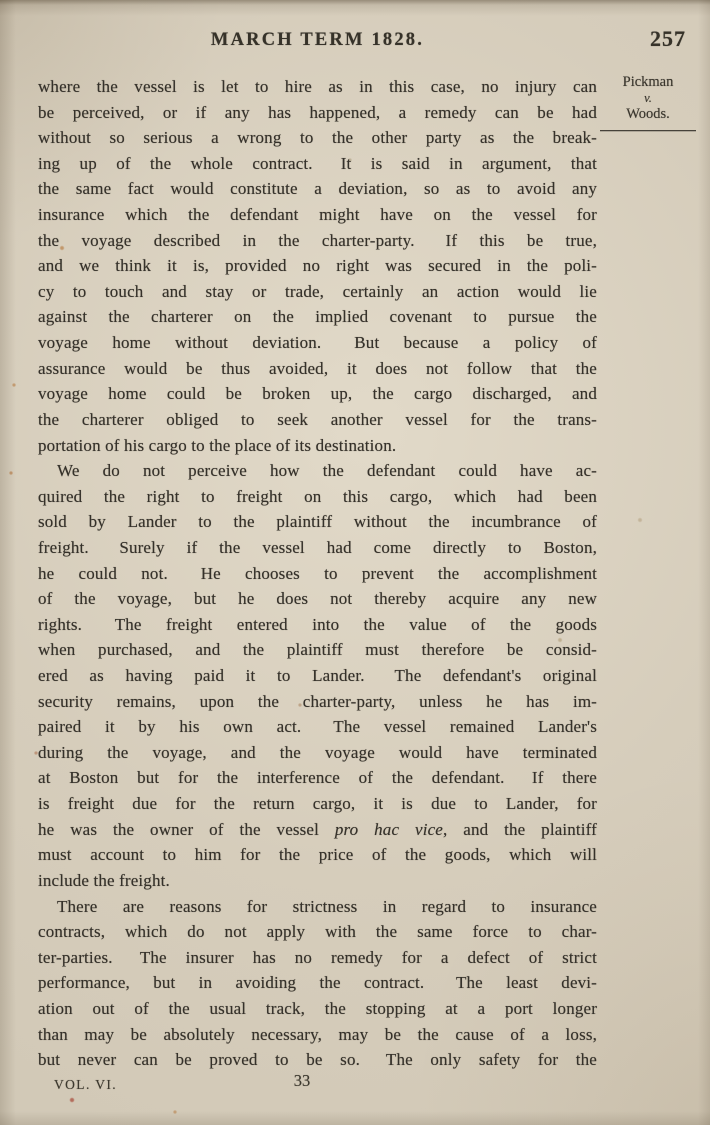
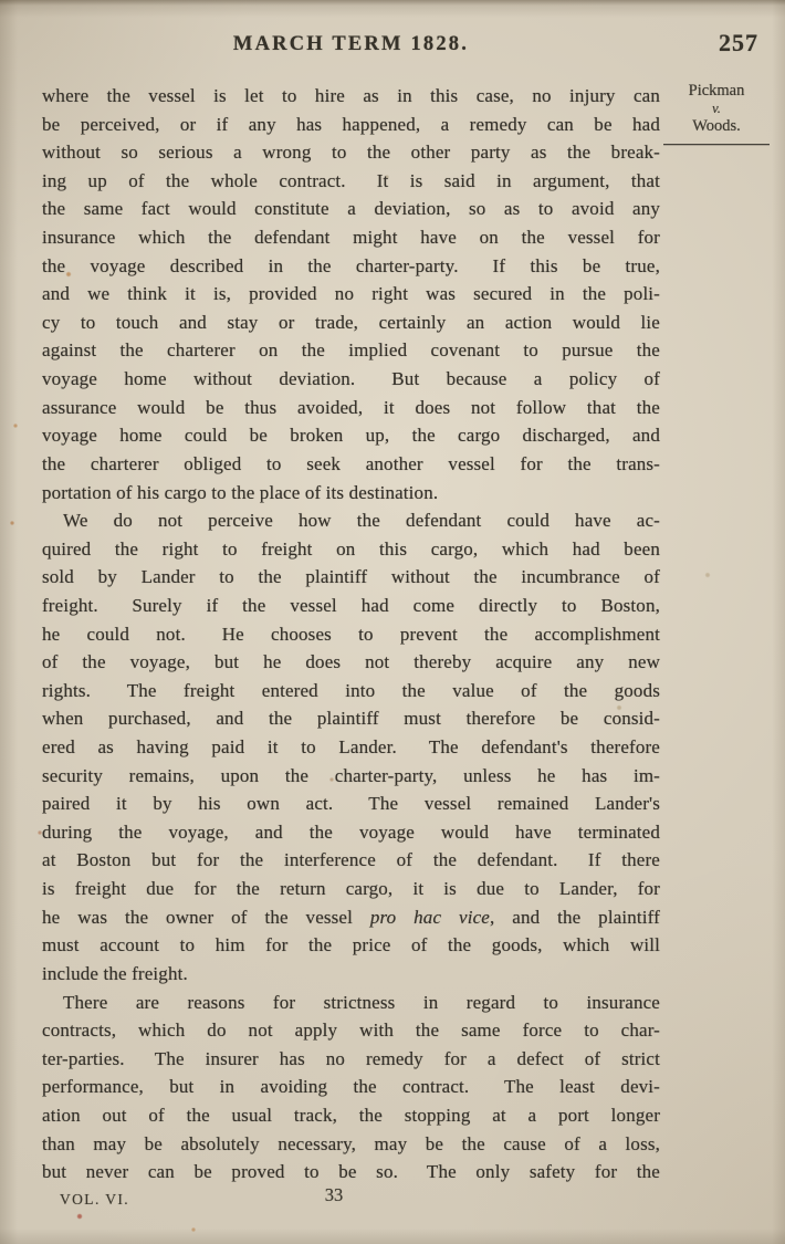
  MARCH TERM 1828.
  257
  Pickman
  v.
  Woods.
  where the vessel is let to hire as in this case, no injury can
  be perceived, or if any has happened, a remedy can be had
  without so serious a wrong to the other party as the break-
  ing up of the whole contract. It is said in argument, that
  the same fact would constitute a deviation, so as to avoid any
  insurance which the defendant might have on the vessel for
  the voyage described in the charter-party. If this be true,
  and we think it is, provided no right was secured in the poli-
  cy to touch and stay or trade, certainly an action would lie
  against the charterer on the implied covenant to pursue the
  voyage home without deviation. But because a policy of
  assurance would be thus avoided, it does not follow that the
  voyage home could be broken up, the cargo discharged, and
  the charterer obliged to seek another vessel for the trans-
  portation of his cargo to the place of its destination.
  We do not perceive how the defendant could have ac-
  quired the right to freight on this cargo, which had been
  sold by Lander to the plaintiff without the incumbrance of
  freight. Surely if the vessel had come directly to Boston,
  he could not. He chooses to prevent the accomplishment
  of the voyage, but he does not thereby acquire any new
  rights. The freight entered into the value of the goods
  when purchased, and the plaintiff must therefore be consid-
- ered as having paid it to Lander. The defendant's original
+ ered as having paid it to Lander. The defendant's therefore
  security remains, upon the charter-party, unless he has im-
  paired it by his own act. The vessel remained Lander's
  during the voyage, and the voyage would have terminated
  at Boston but for the interference of the defendant. If there
  is freight due for the return cargo, it is due to Lander, for
  he was the owner of the vessel pro hac vice, and the plaintiff
  must account to him for the price of the goods, which will
  include the freight.
  There are reasons for strictness in regard to insurance
  contracts, which do not apply with the same force to char-
  ter-parties. The insurer has no remedy for a defect of strict
  performance, but in avoiding the contract. The least devi-
  ation out of the usual track, the stopping at a port longer
  than may be absolutely necessary, may be the cause of a loss,
  but never can be proved to be so. The only safety for the
  VOL. VI.
  33
